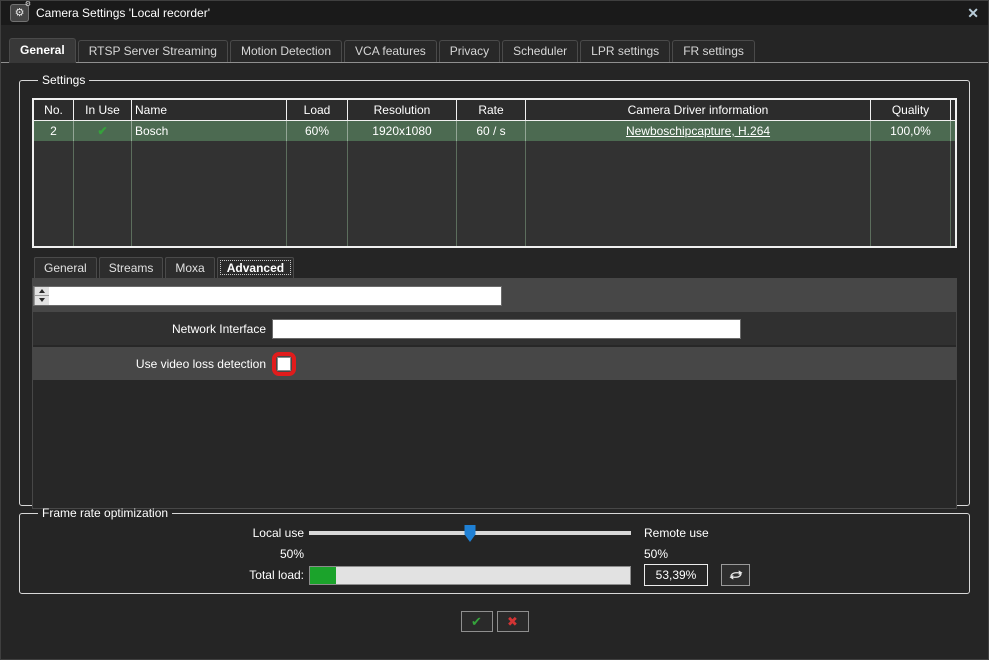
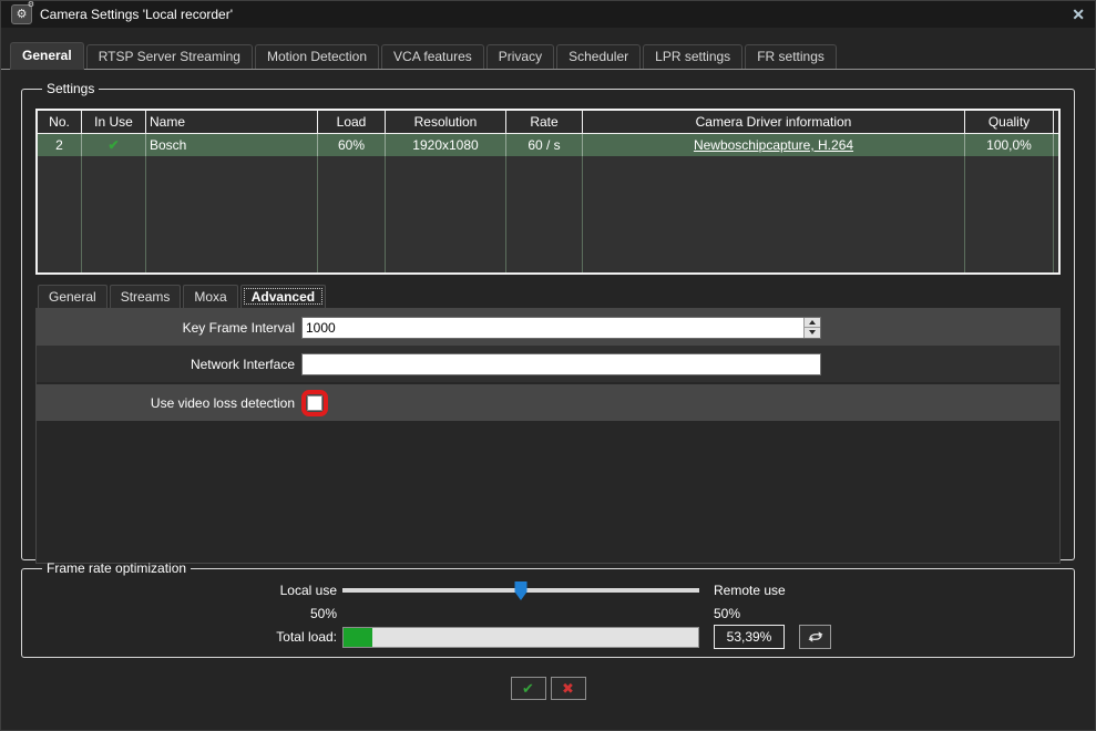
  ⚙
  Camera Settings 'Local recorder'
  ✕
  General
  RTSP Server Streaming
  Motion Detection
  VCA features
  Privacy
  Scheduler
  LPR settings
  FR settings
  Settings
  No.
  In Use
  Name
  Load
  Resolution
  Rate
  Camera Driver information
  Quality
  2
  ✔
  Bosch
  60%
  1920x1080
  60 / s
  Newboschipcapture, H.264
  100,0%
  General
  Streams
  Moxa
  Advanced
+ Key Frame Interval
+ 1000
  Network Interface
  Use video loss detection
  Frame rate optimization
  Local use
  Remote use
  50%
  50%
  Total load:
  53,39%
  ✔
  ✖
